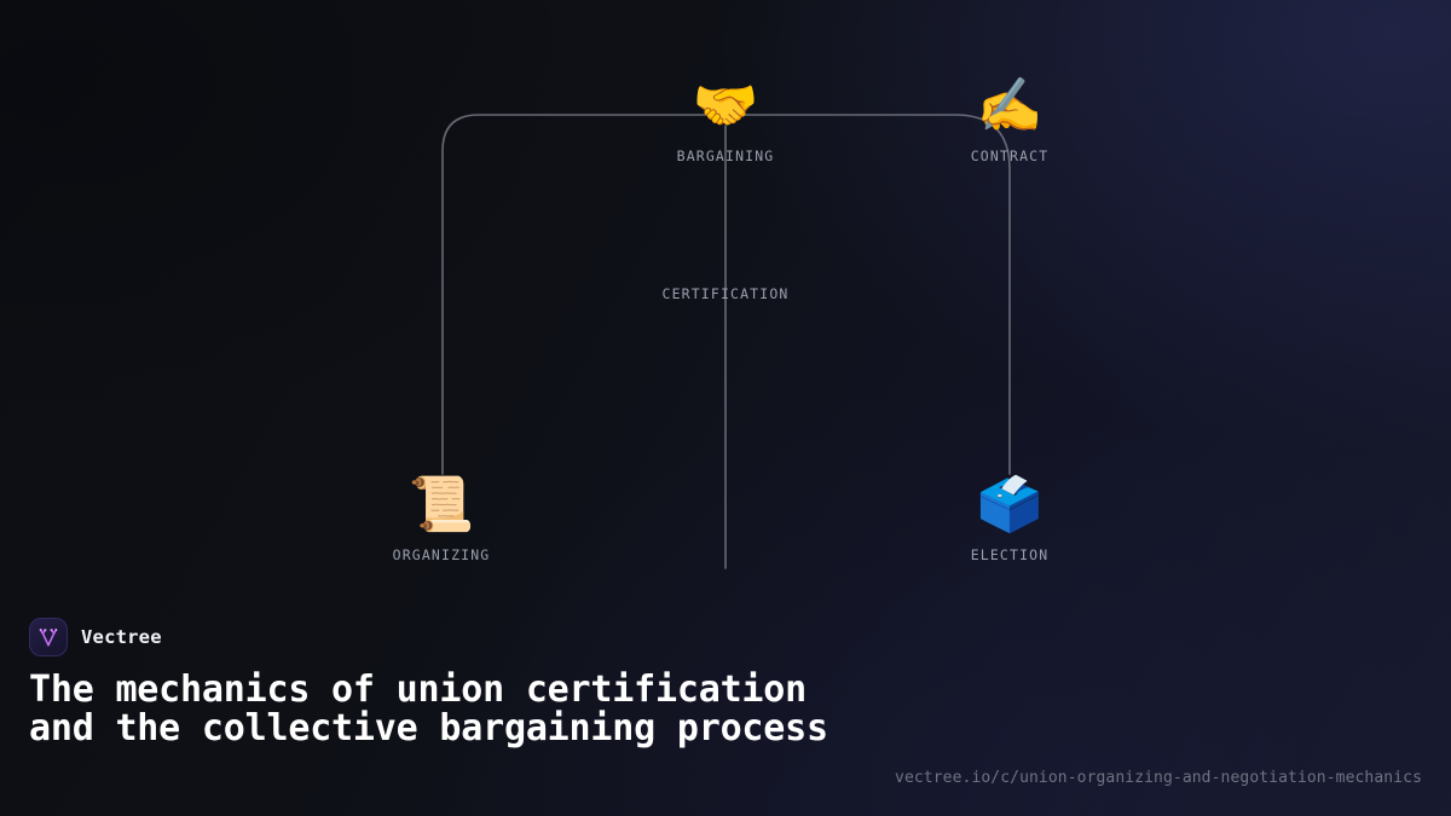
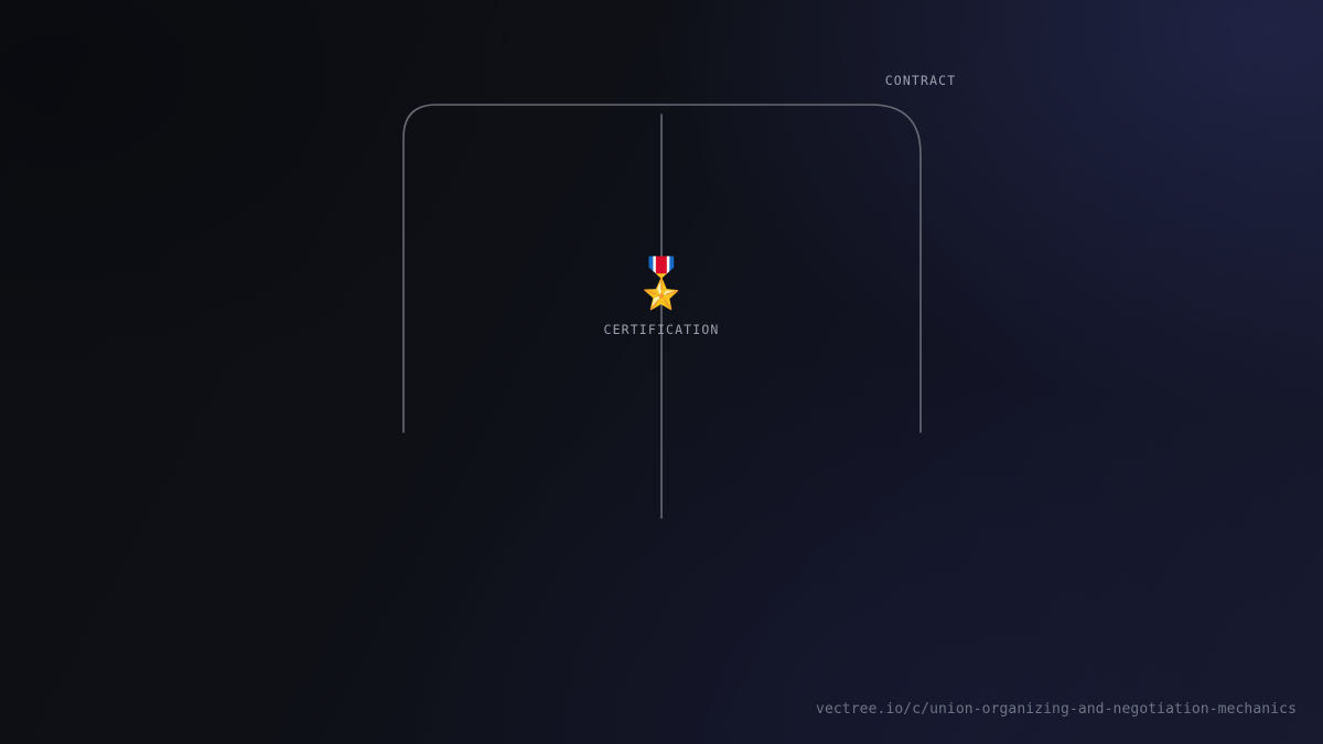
- 🤝
- BARGAINING
- ✍️
  CONTRACT
+ 🎖️
  CERTIFICATION
- 📜
- ORGANIZING
- 🗳️
- ELECTION
- Vectree
- The mechanics of union certification and the collective bargaining process
  vectree.io/c/union-organizing-and-negotiation-mechanics
